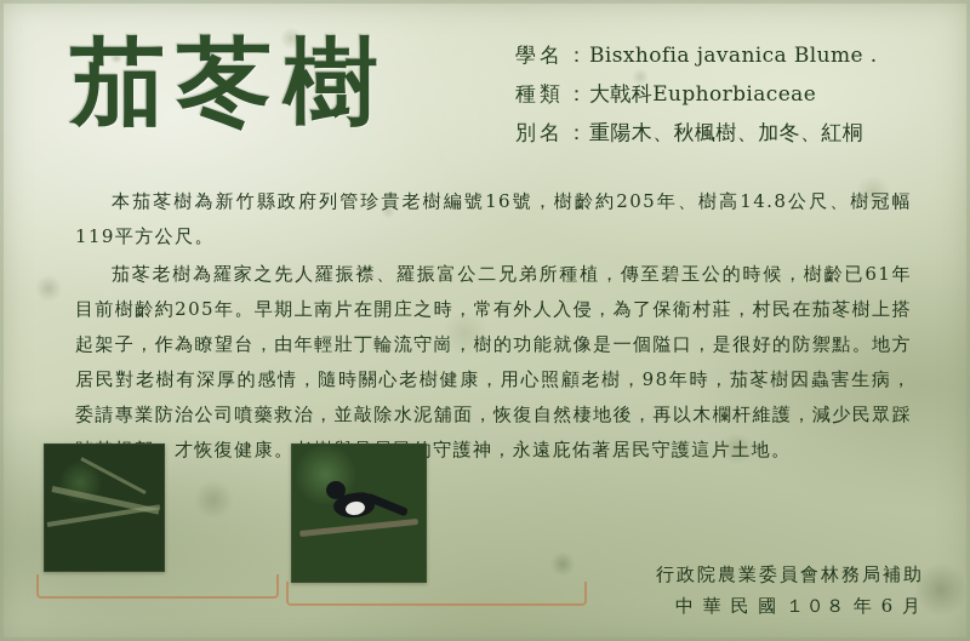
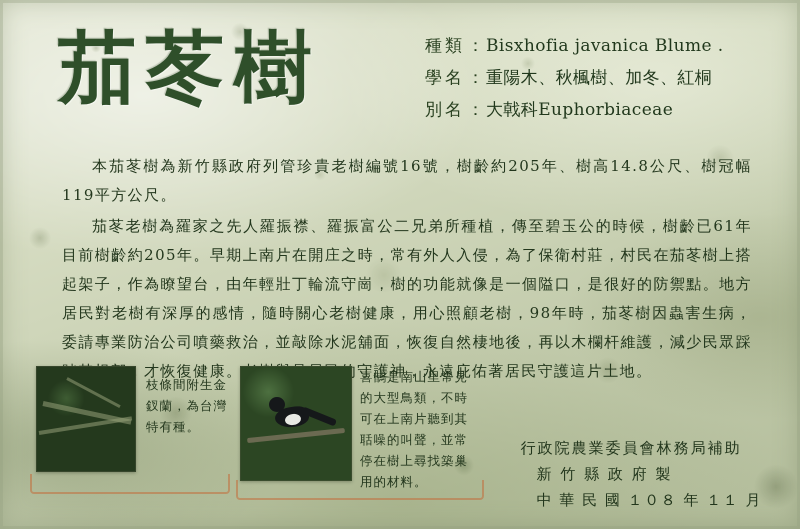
  茄苳樹
- 學名
+ 種類
  ：
  Bisxhofia javanica Blume .
- 種類
+ 學名
  ：
- 大戟科Euphorbiaceae
+ 重陽木、秋楓樹、加冬、紅桐
  別名
  ：
- 重陽木、秋楓樹、加冬、紅桐
+ 大戟科Euphorbiaceae
  本茄苳樹為新竹縣政府列管珍貴老樹編號16號，樹齡約205年、樹高14.8公尺、樹冠幅119平方公尺。
  茄苳老樹為羅家之先人羅振襟、羅振富公二兄弟所種植，傳至碧玉公的時候，樹齡已61年目前樹齡約205年。早期上南片在開庄之時，常有外人入侵，為了保衛村莊，村民在茄苳樹上搭起架子，作為瞭望台，由年輕壯丁輪流守崗，樹的功能就像是一個隘口，是很好的防禦點。地方居民對老樹有深厚的感情，隨時關心老樹健康，用心照顧老樹，98年時，茄苳樹因蟲害生病，委請專業防治公司噴藥救治，並敲除水泥舖面，恢復自然棲地後，再以木欄杆維護，減少民眾踩才恢復健康。守護神，永遠庇佑著居民守護這片土地。
+ 枝條間附生金釵蘭，為台灣特有種。
+ 喜鵲是南山里常見的大型鳥類，不時可在上南片聽到其聒噪的叫聲，並常停在樹上尋找築巢用的材料。
  行政院農業委員會林務局補助
+ 新 竹 縣 政 府 製
- 中 華 民 國 １０８ 年 6 月
+ 中 華 民 國 １０８ 年 １１ 月
